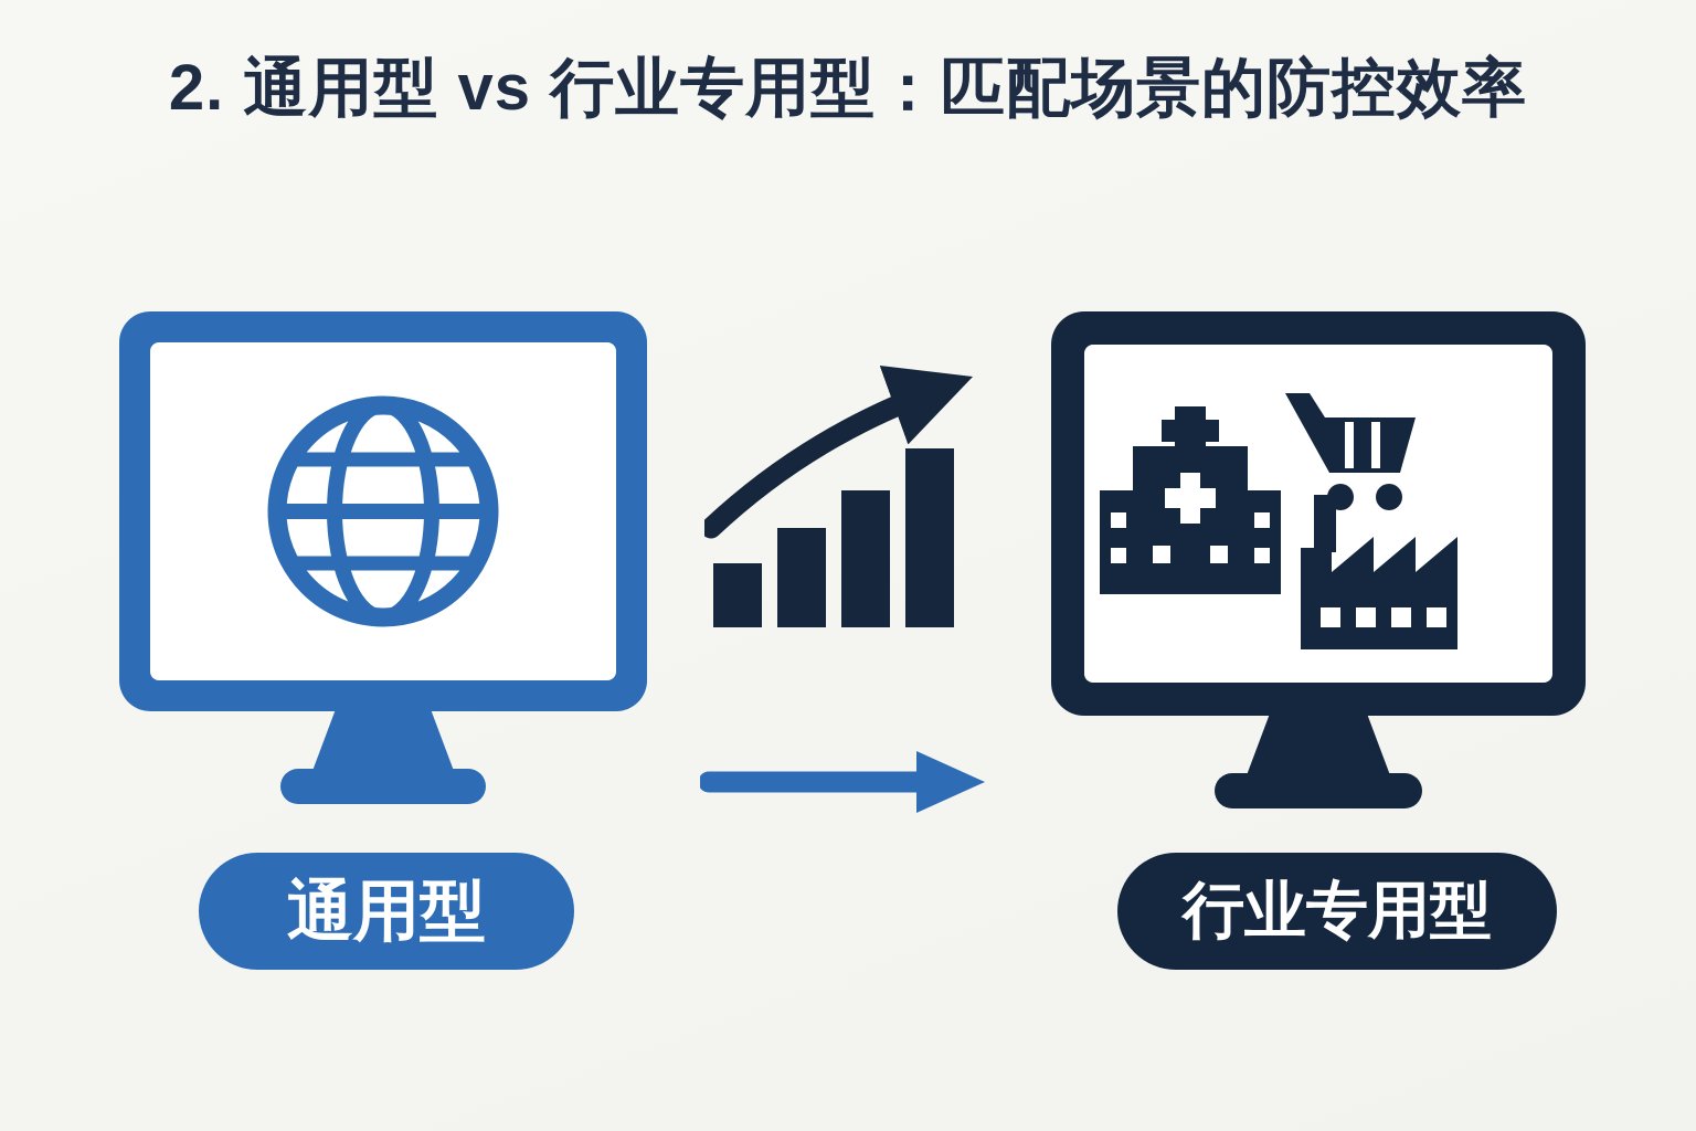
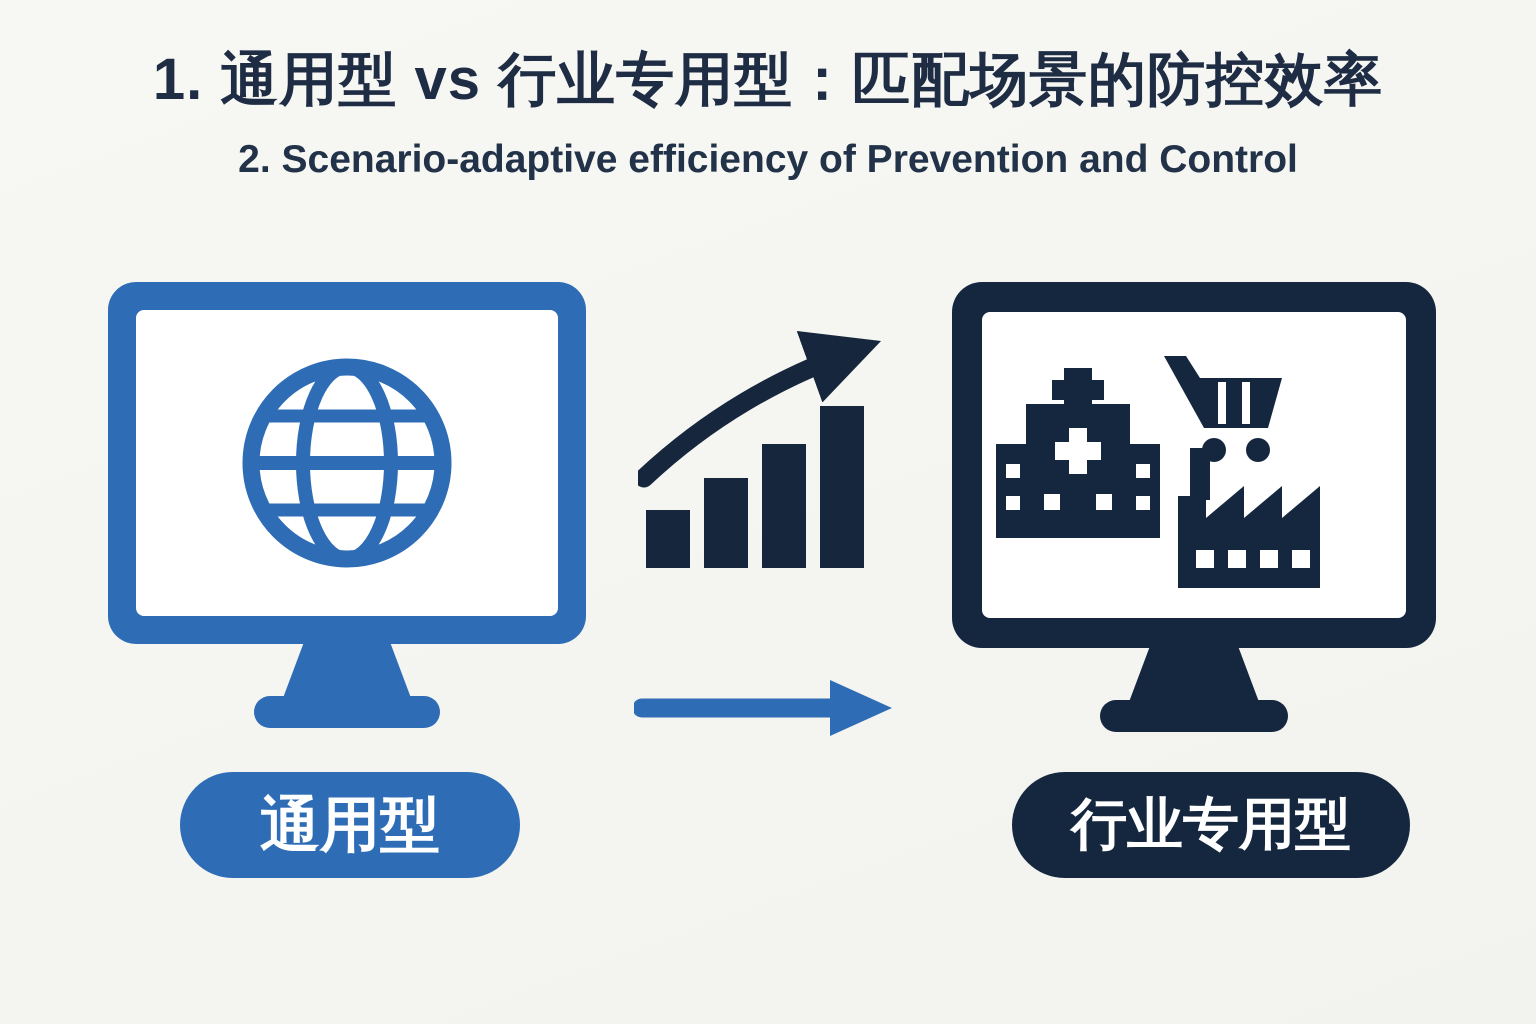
- 2. 通用型 vs 行业专用型：匹配场景的防控效率
+ 1. 通用型 vs 行业专用型：匹配场景的防控效率
+ 2. Scenario-adaptive efficiency of Prevention and Control
  通用型
  行业专用型
